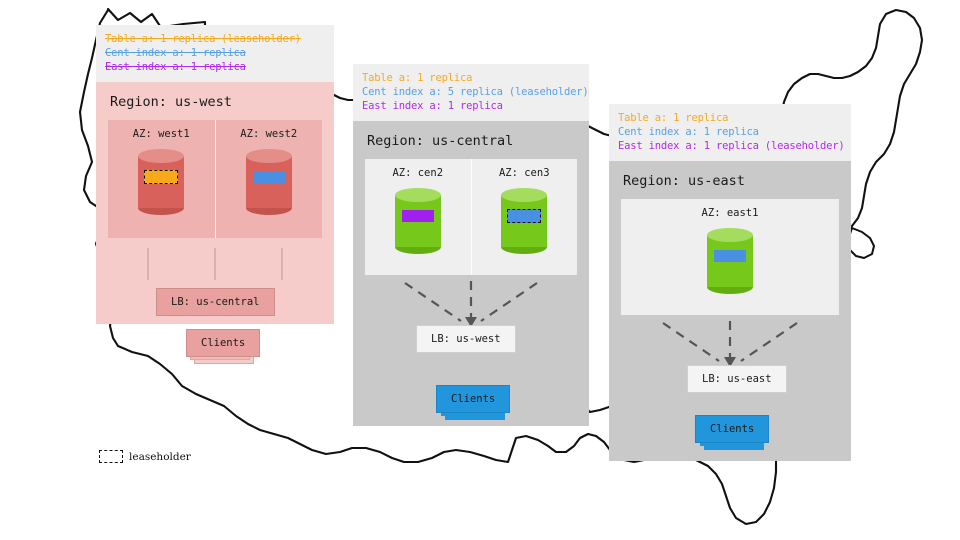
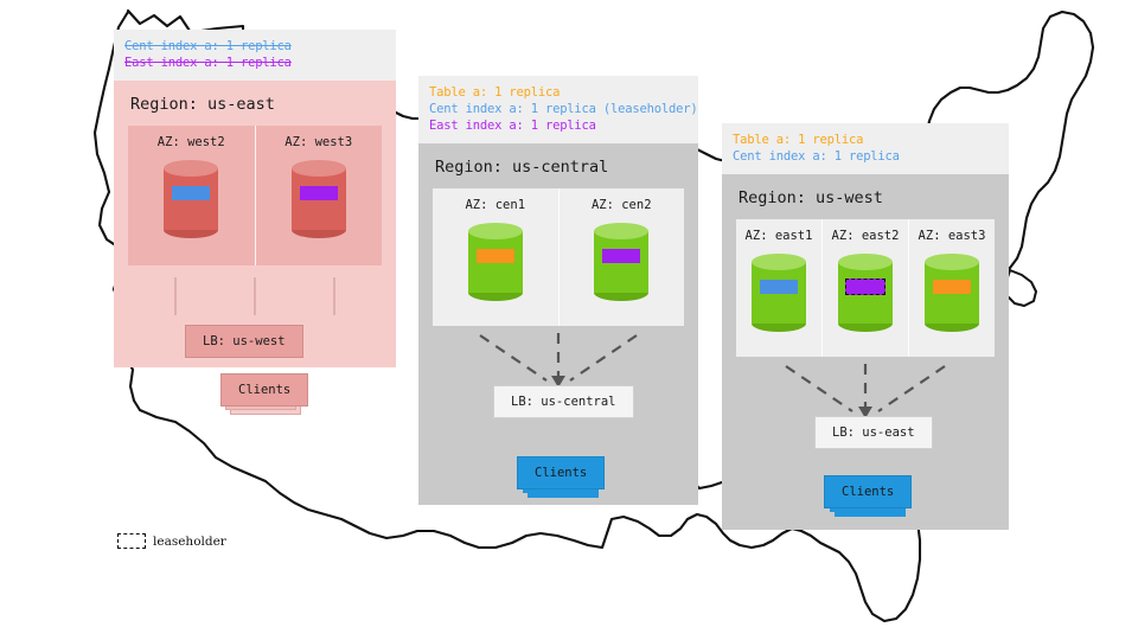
- Table a: 1 replica (leaseholder)
  Cent index a: 1 replica
  East index a: 1 replica
- Region: us-west
+ Region: us-east
- AZ: west1
  AZ: west2
+ AZ: west3
- LB: us-central
+ LB: us-west
  Clients
  Table a: 1 replica
- Cent index a: 5 replica (leaseholder)
+ Cent index a: 1 replica (leaseholder)
  East index a: 1 replica
  Region: us-central
+ AZ: cen1
  AZ: cen2
- AZ: cen3
- LB: us-west
+ LB: us-central
  Clients
  Table a: 1 replica
  Cent index a: 1 replica
- East index a: 1 replica (leaseholder)
- Region: us-east
+ Region: us-west
  AZ: east1
+ AZ: east2
+ AZ: east3
  LB: us-east
  Clients
  leaseholder
